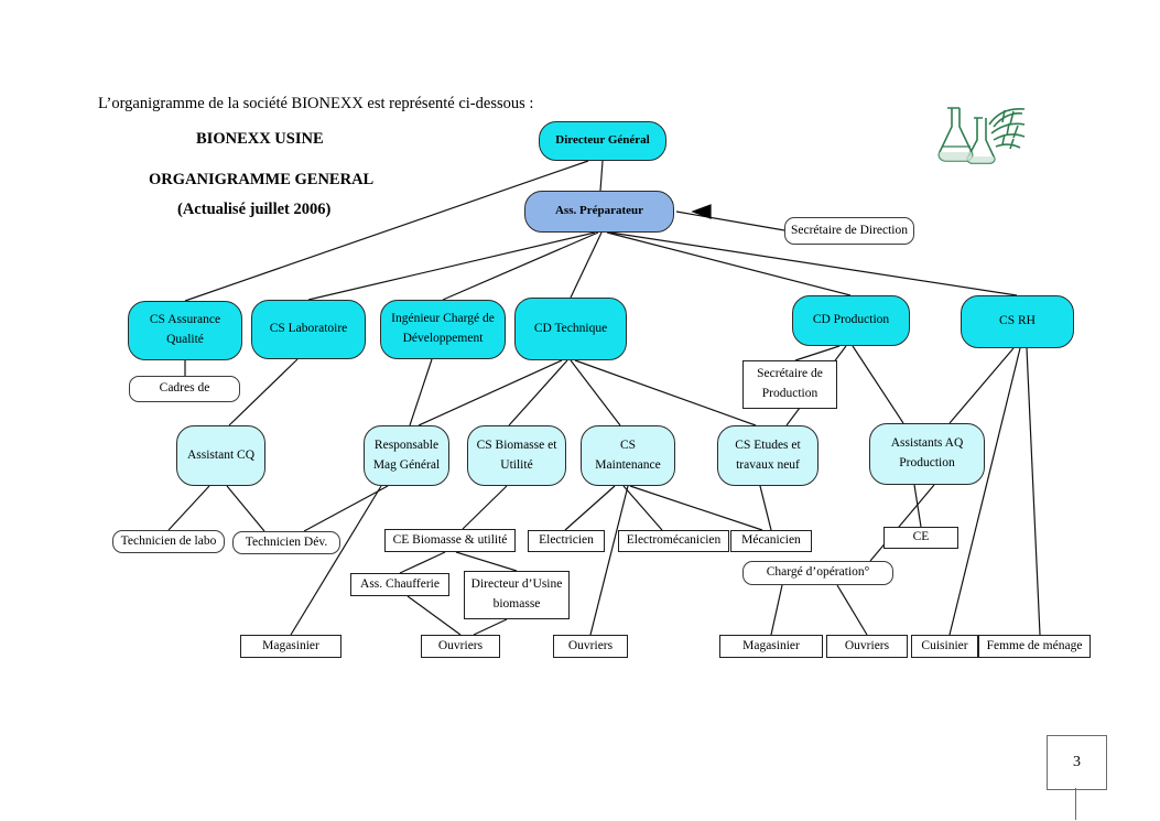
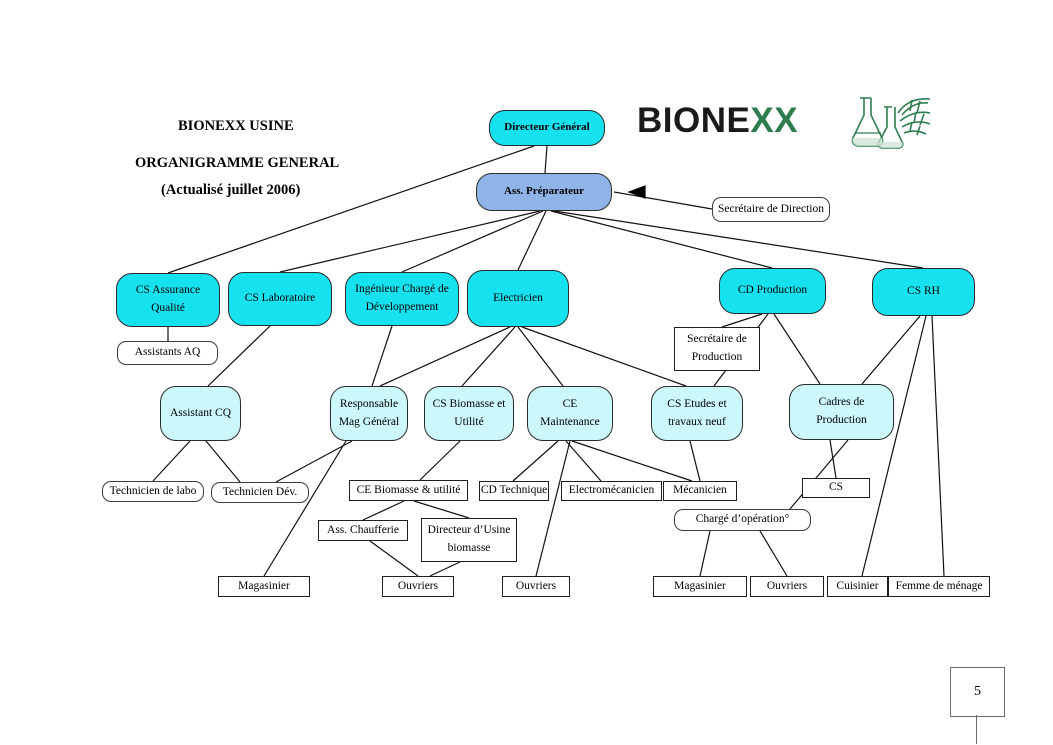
- L’organigramme de la société BIONEXX est représenté ci-dessous :
  BIONEXX USINE
  ORGANIGRAMME GENERAL
  (Actualisé juillet 2006)
+ BIONEXX
  Directeur Général
  Ass. Préparateur
  Secrétaire de Direction
  CS Assurance
  Qualité
  CS Laboratoire
  Ingénieur Chargé de
  Développement
- CD Technique
+ Electricien
  CD Production
  CS RH
- Cadres de
+ Assistants AQ
  Assistant CQ
  Secrétaire de
  Production
  Responsable
  Mag Général
  CS Biomasse et
  Utilité
- CS
+ CE
  Maintenance
  CS Etudes et
  travaux neuf
- Assistants AQ
+ Cadres de
  Production
  Technicien de labo
  Technicien Dév.
  CE Biomasse & utilité
- Electricien
+ CD Technique
  Electromécanicien
  Mécanicien
- CE
+ CS
  Ass. Chaufferie
  Directeur d’Usine
  biomasse
  Chargé d’opération°
  Magasinier
  Ouvriers
  Ouvriers
  Magasinier
  Ouvriers
  Cuisinier
  Femme de ménage
- 3
+ 5
